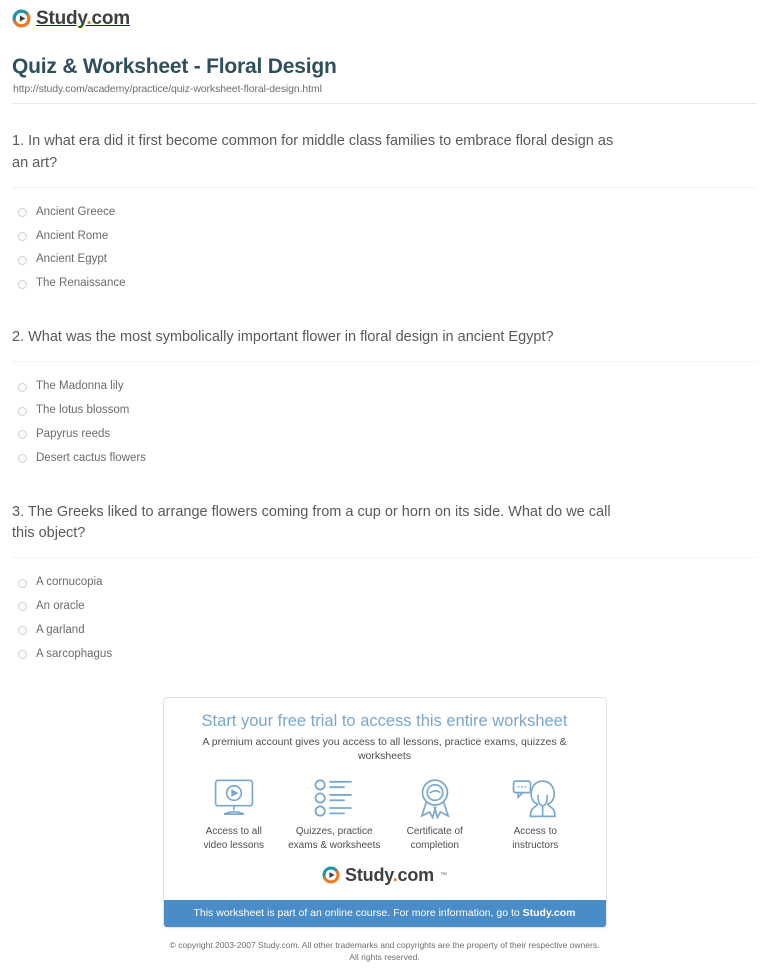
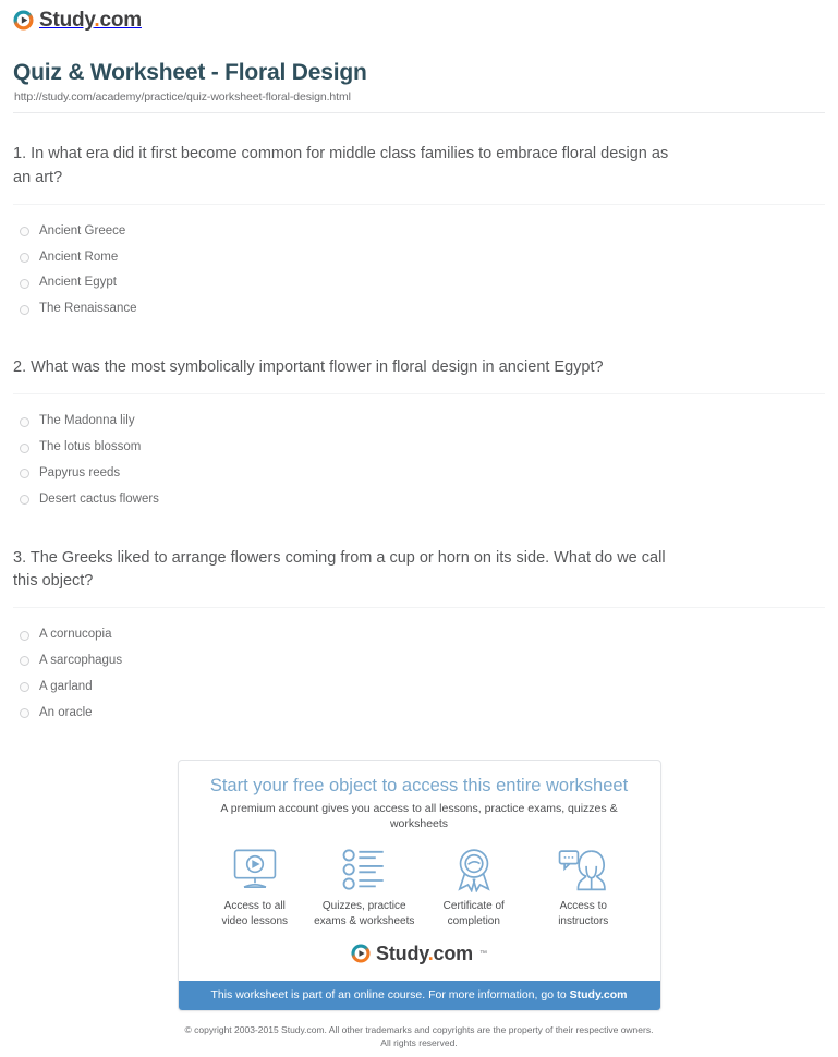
  Study.com
  Quiz & Worksheet - Floral Design
  http://study.com/academy/practice/quiz-worksheet-floral-design.html
  1. In what era did it first become common for middle class families to embrace floral design as an art?
  Ancient Greece
  Ancient Rome
  Ancient Egypt
  The Renaissance
  2. What was the most symbolically important flower in floral design in ancient Egypt?
  The Madonna lily
  The lotus blossom
  Papyrus reeds
  Desert cactus flowers
  3. The Greeks liked to arrange flowers coming from a cup or horn on its side. What do we call this object?
  A cornucopia
- An oracle
+ A sarcophagus
  A garland
- A sarcophagus
+ An oracle
- Start your free trial to access this entire worksheet
+ Start your free object to access this entire worksheet
  A premium account gives you access to all lessons, practice exams, quizzes & worksheets
  Access to all
  video lessons
  Quizzes, practice
  exams & worksheets
  Certificate of
  completion
  Access to
  instructors
  Study.com
  This worksheet is part of an online course. For more information, go to Study.com
- © copyright 2003-2007 Study.com. All other trademarks and copyrights are the property of their respective owners.
+ © copyright 2003-2015 Study.com. All other trademarks and copyrights are the property of their respective owners.
  All rights reserved.
